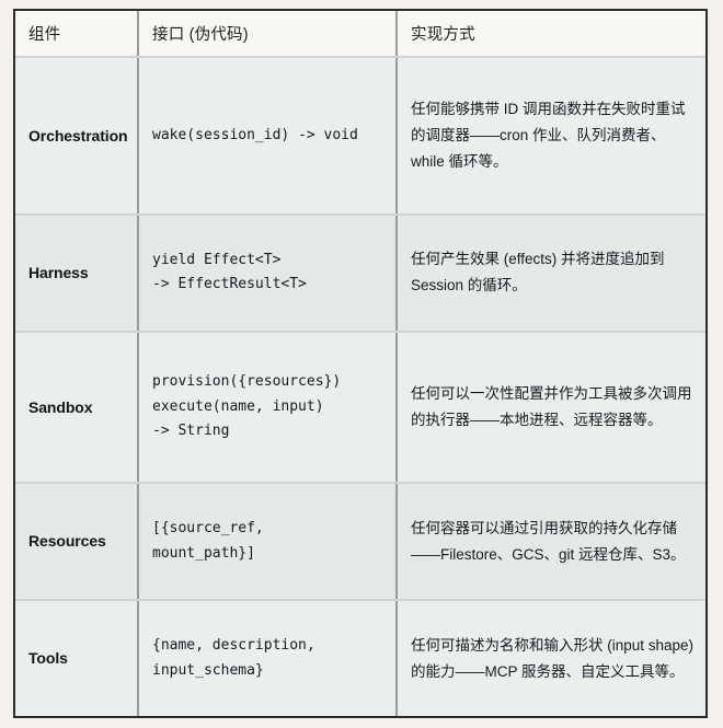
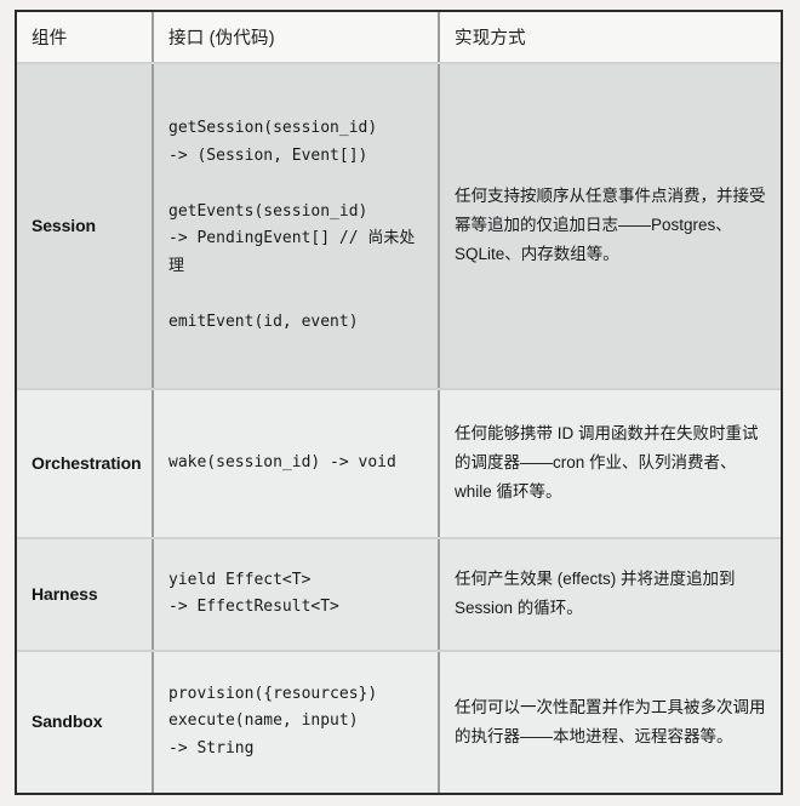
  组件	接口 (伪代码)	实现方式
+ Session	getSession(session_id) -> (Session, Event[]) getEvents(session_id) -> PendingEvent[] // 尚未处理 emitEvent(id, event)	任何支持按顺序从任意事件点消费，并接受幂等追加的仅追加日志——Postgres、SQLite、内存数组等。
  Orchestration	wake(session_id) -> void	任何能够携带 ID 调用函数并在失败时重试的调度器——cron 作业、队列消费者、while 循环等。
  Harness	yield Effect<T> -> EffectResult<T>	任何产生效果 (effects) 并将进度追加到 Session 的循环。
  Sandbox	provision({resources}) execute(name, input) -> String	任何可以一次性配置并作为工具被多次调用的执行器——本地进程、远程容器等。
- Resources	[{source_ref, mount_path}]	任何容器可以通过引用获取的持久化存储——Filestore、GCS、git 远程仓库、S3。
- Tools	{name, description, input_schema}	任何可描述为名称和输入形状 (input shape) 的能力——MCP 服务器、自定义工具等。
